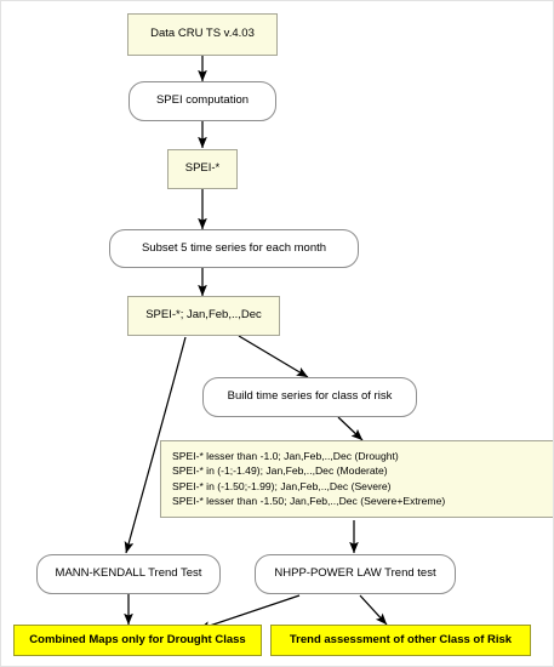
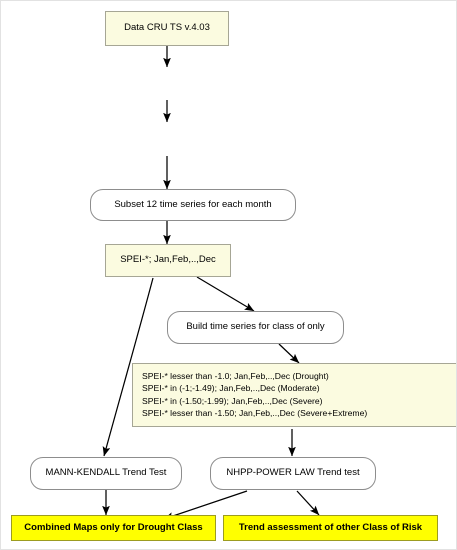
  Data CRU TS v.4.03
- SPEI computation
- SPEI-*
- Subset 5 time series for each month
+ Subset 12 time series for each month
  SPEI-*; Jan,Feb,..,Dec
- Build time series for class of risk
+ Build time series for class of only
  SPEI-* lesser than -1.0; Jan,Feb,..,Dec (Drought)
  SPEI-* in (-1;-1.49); Jan,Feb,..,Dec (Moderate)
  SPEI-* in (-1.50;-1.99); Jan,Feb,..,Dec (Severe)
  SPEI-* lesser than -1.50; Jan,Feb,..,Dec (Severe+Extreme)
  MANN-KENDALL Trend Test
  NHPP-POWER LAW Trend test
  Combined Maps only for Drought Class
  Trend assessment of other Class of Risk
